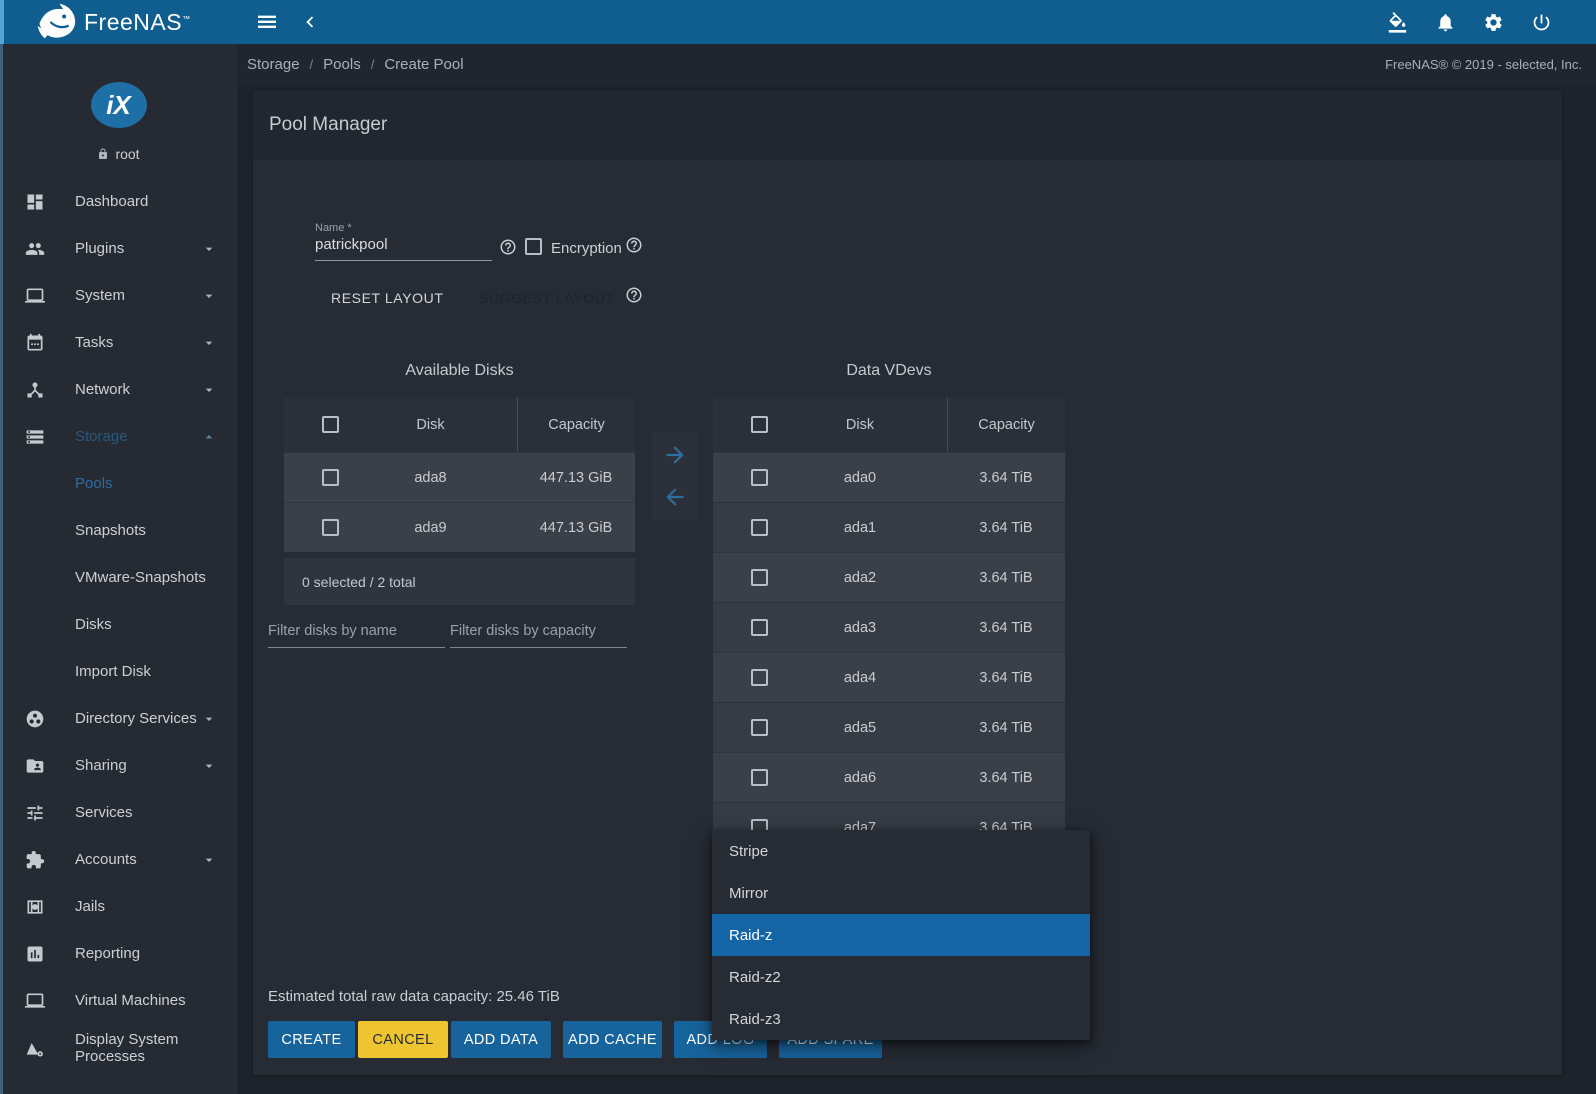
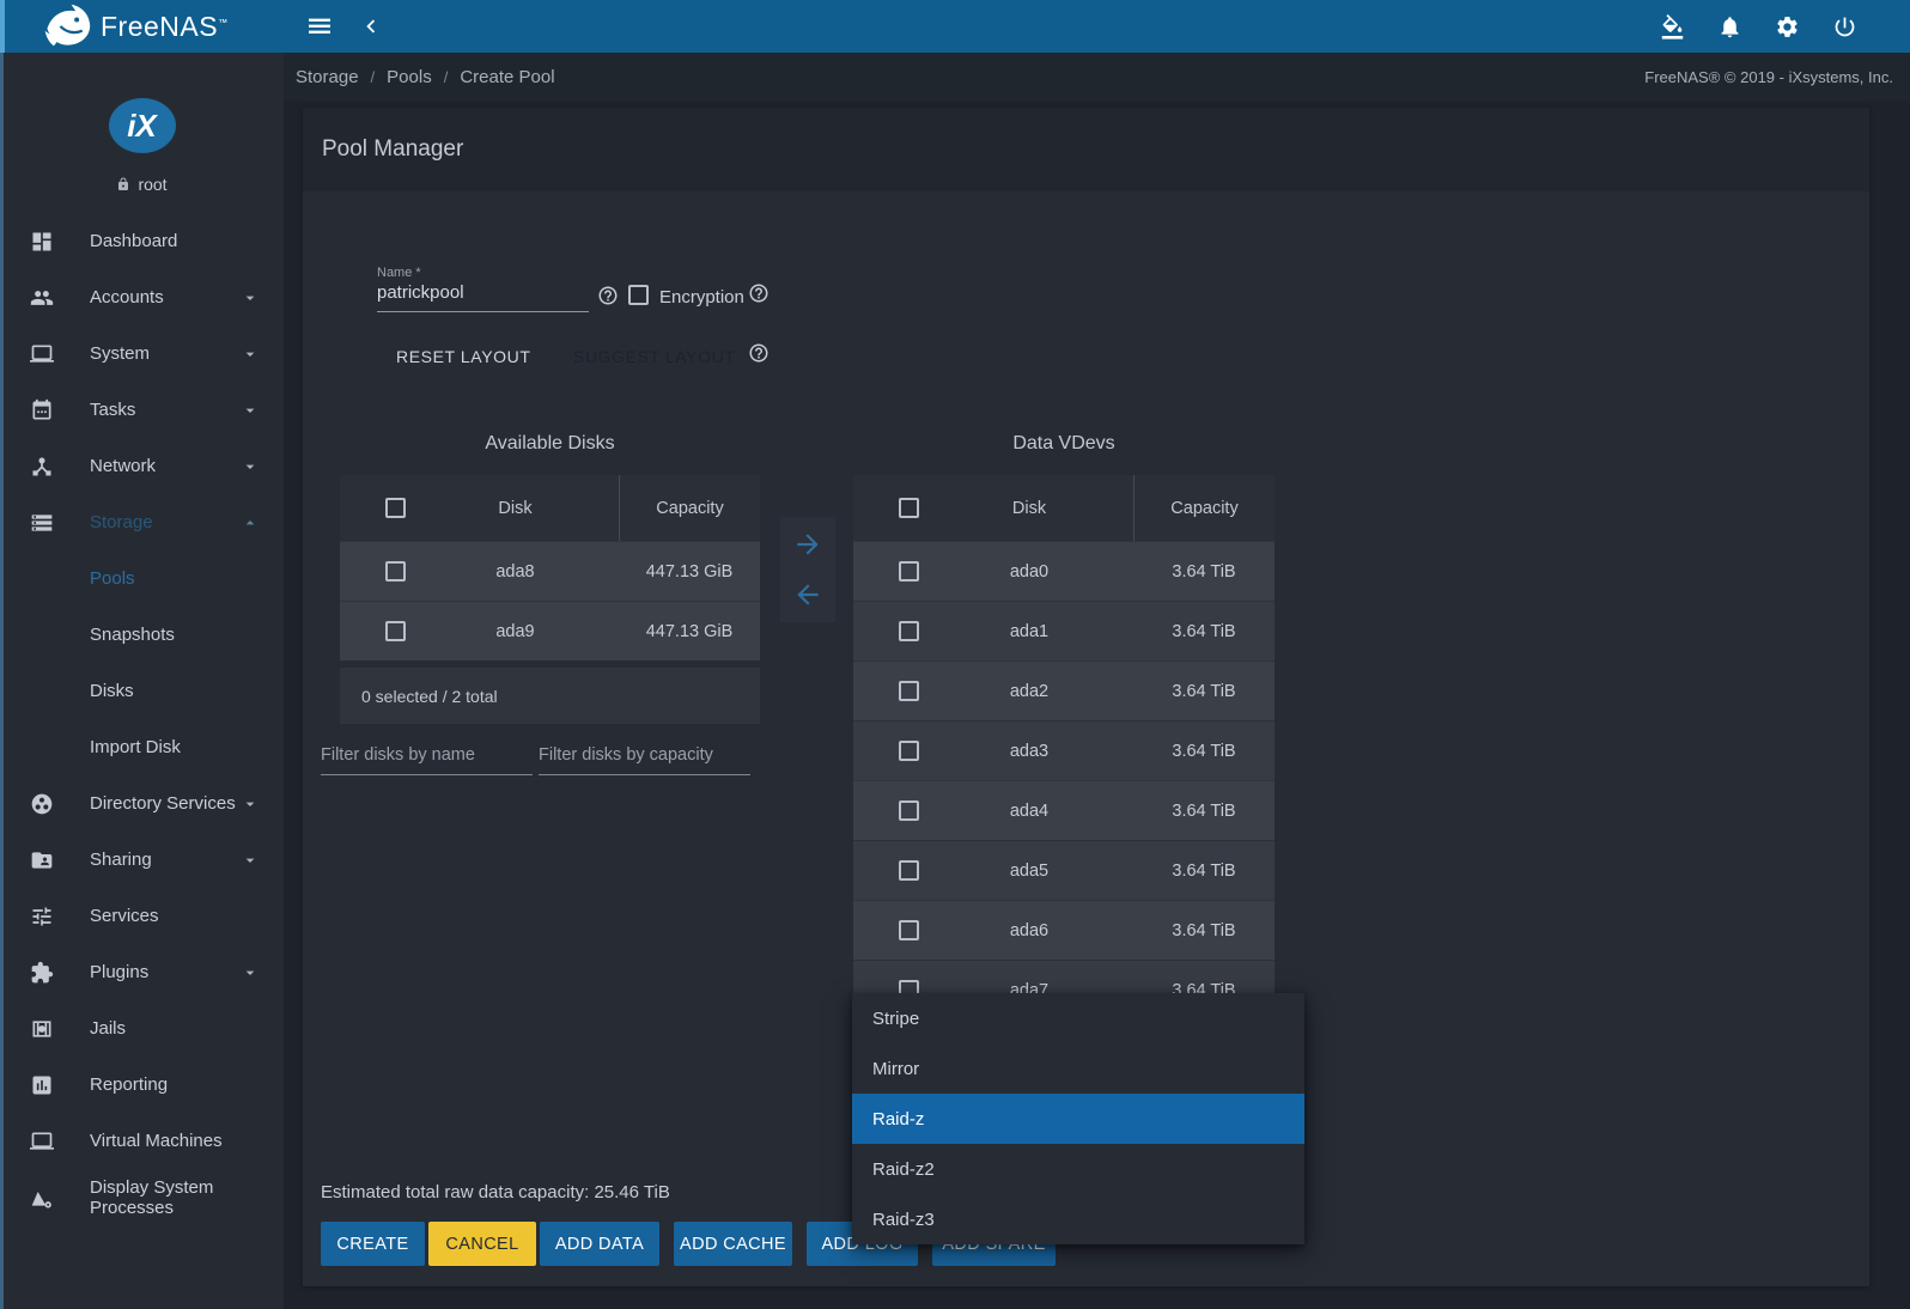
  FreeNAS™
  iX
  root
  Dashboard
- Plugins
+ Accounts
  System
  Tasks
  Network
  Storage
  Pools
  Snapshots
- VMware-Snapshots
  Disks
  Import Disk
  Directory Services
  Sharing
  Services
- Accounts
+ Plugins
  Jails
  Reporting
  Virtual Machines
  Display System Processes
  Storage
  /
  Pools
  /
  Create Pool
- FreeNAS® © 2019 - selected, Inc.
+ FreeNAS® © 2019 - iXsystems, Inc.
  Pool Manager
  Name *
  patrickpool
  Encryption
  RESET LAYOUT
  Available Disks
  Disk
  Capacity
  ada8
  447.13 GiB
  ada9
  447.13 GiB
  0 selected / 2 total
  Data VDevs
  Disk
  Capacity
  ada0
  3.64 TiB
  ada1
  3.64 TiB
  ada2
  3.64 TiB
  ada3
  3.64 TiB
  ada4
  3.64 TiB
  ada5
  3.64 TiB
  ada6
  3.64 TiB
  ada7
  3.64 TiB
  Filter disks by name
  Filter disks by capacity
  Estimated total raw data capacity: 25.46 TiB
  CREATE
  CANCEL
  ADD DATA
  ADD CACHE
  Stripe
  Mirror
  Raid-z
  Raid-z2
  Raid-z3
